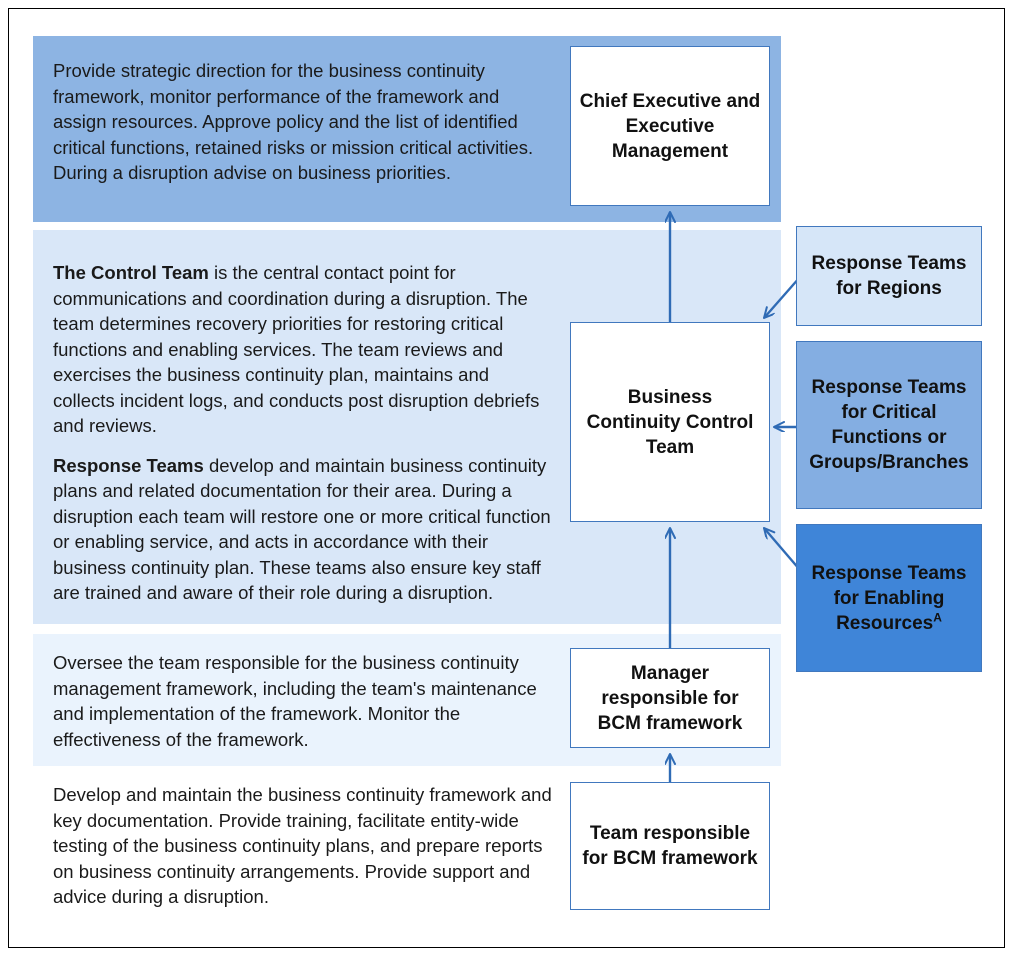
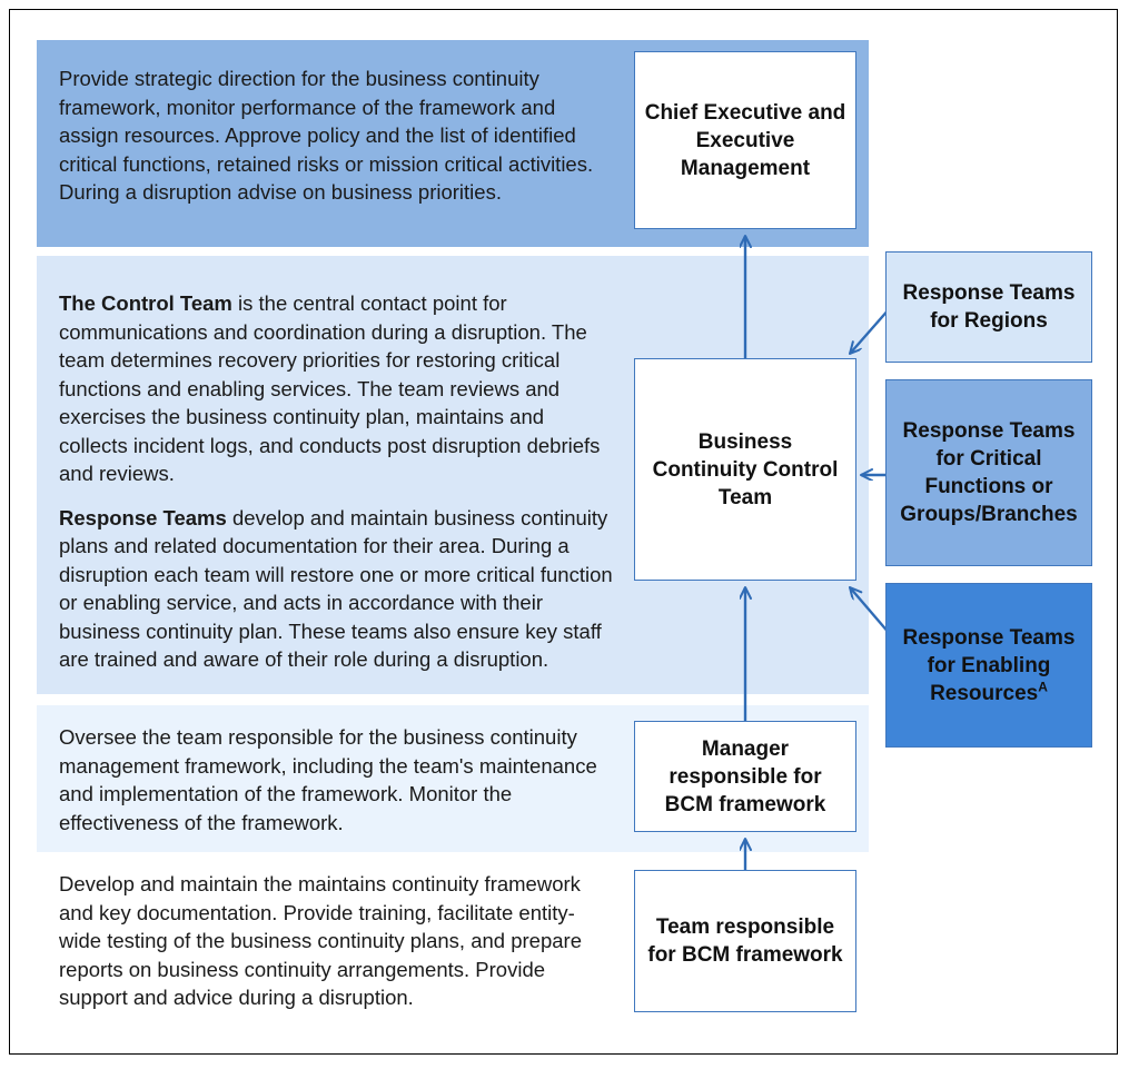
  Provide strategic direction for the business continuity framework, monitor performance of the framework and assign resources. Approve policy and the list of identified critical functions, retained risks or mission critical activities. During a disruption advise on business priorities.
  The Control Team is the central contact point for communications and coordination during a disruption. The team determines recovery priorities for restoring critical functions and enabling services. The team reviews and exercises the business continuity plan, maintains and collects incident logs, and conducts post disruption debriefs and reviews.
  Response Teams develop and maintain business continuity plans and related documentation for their area. During a disruption each team will restore one or more critical function or enabling service, and acts in accordance with their business continuity plan. These teams also ensure key staff are trained and aware of their role during a disruption.
  Oversee the team responsible for the business continuity management framework, including the team's maintenance and implementation of the framework. Monitor the effectiveness of the framework.
- Develop and maintain the business continuity framework and key documentation. Provide training, facilitate entity-wide testing of the business continuity plans, and prepare reports on business continuity arrangements. Provide support and advice during a disruption.
+ Develop and maintain the maintains continuity framework and key documentation. Provide training, facilitate entity-wide testing of the business continuity plans, and prepare reports on business continuity arrangements. Provide support and advice during a disruption.
  Chief Executive and Executive Management
  Business Continuity Control Team
  Manager responsible for BCM framework
  Team responsible for BCM framework
  Response Teams for Regions
  Response Teams for Critical Functions or Groups/Branches
  Response Teams for Enabling ResourcesA
